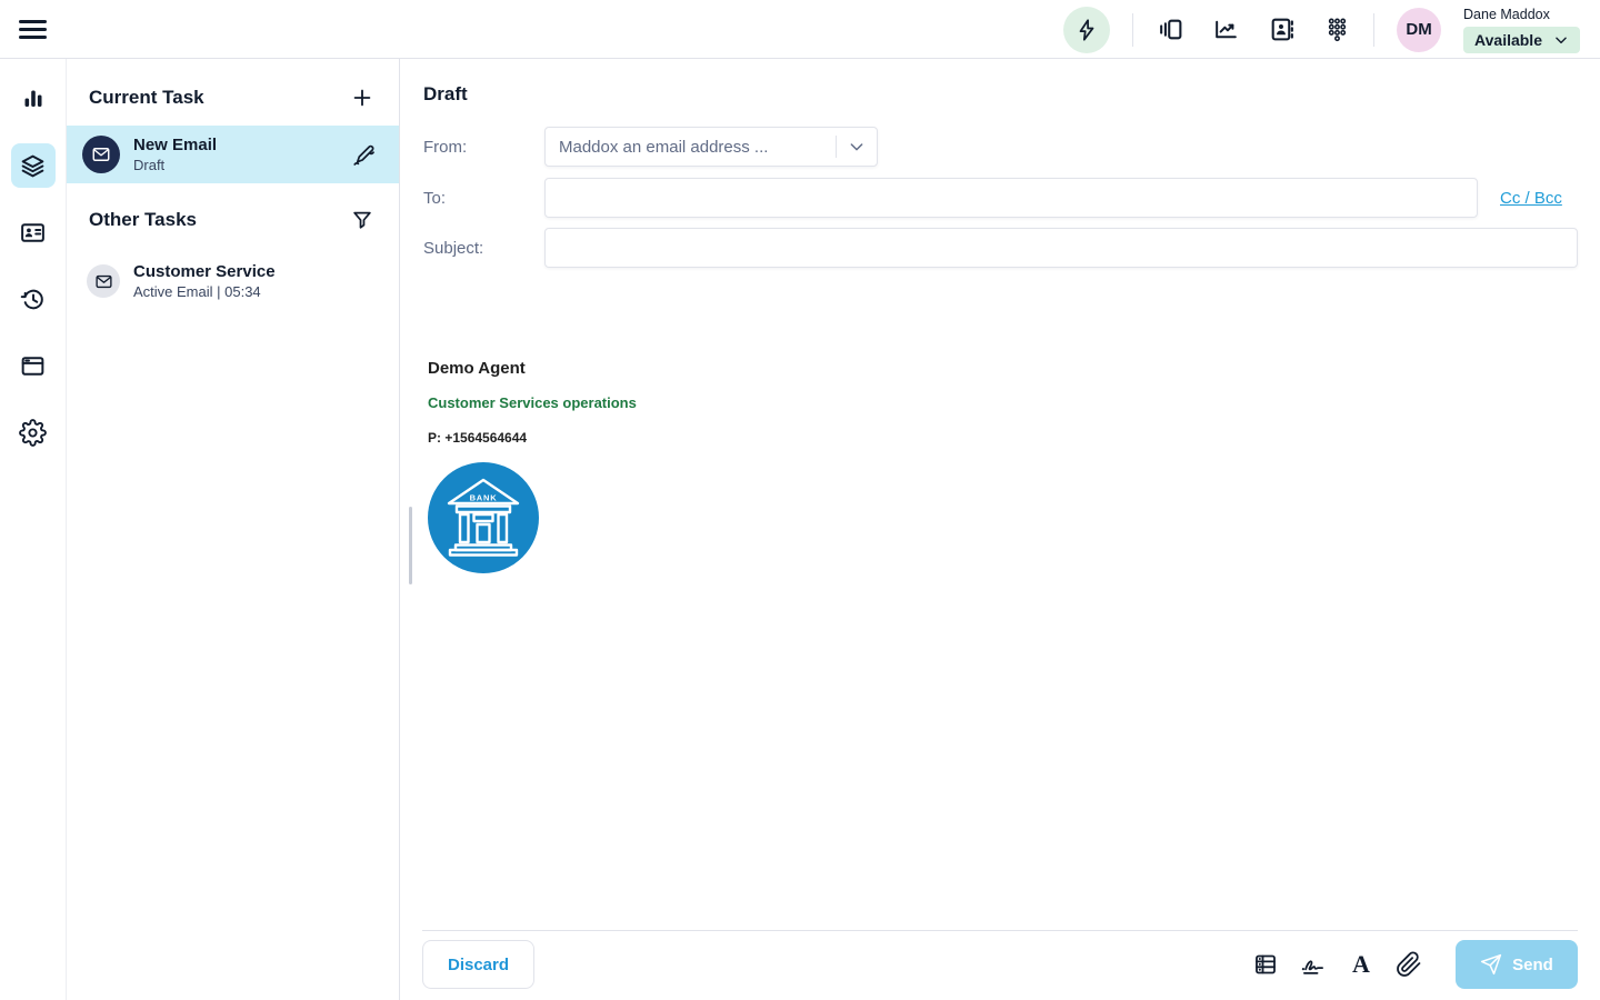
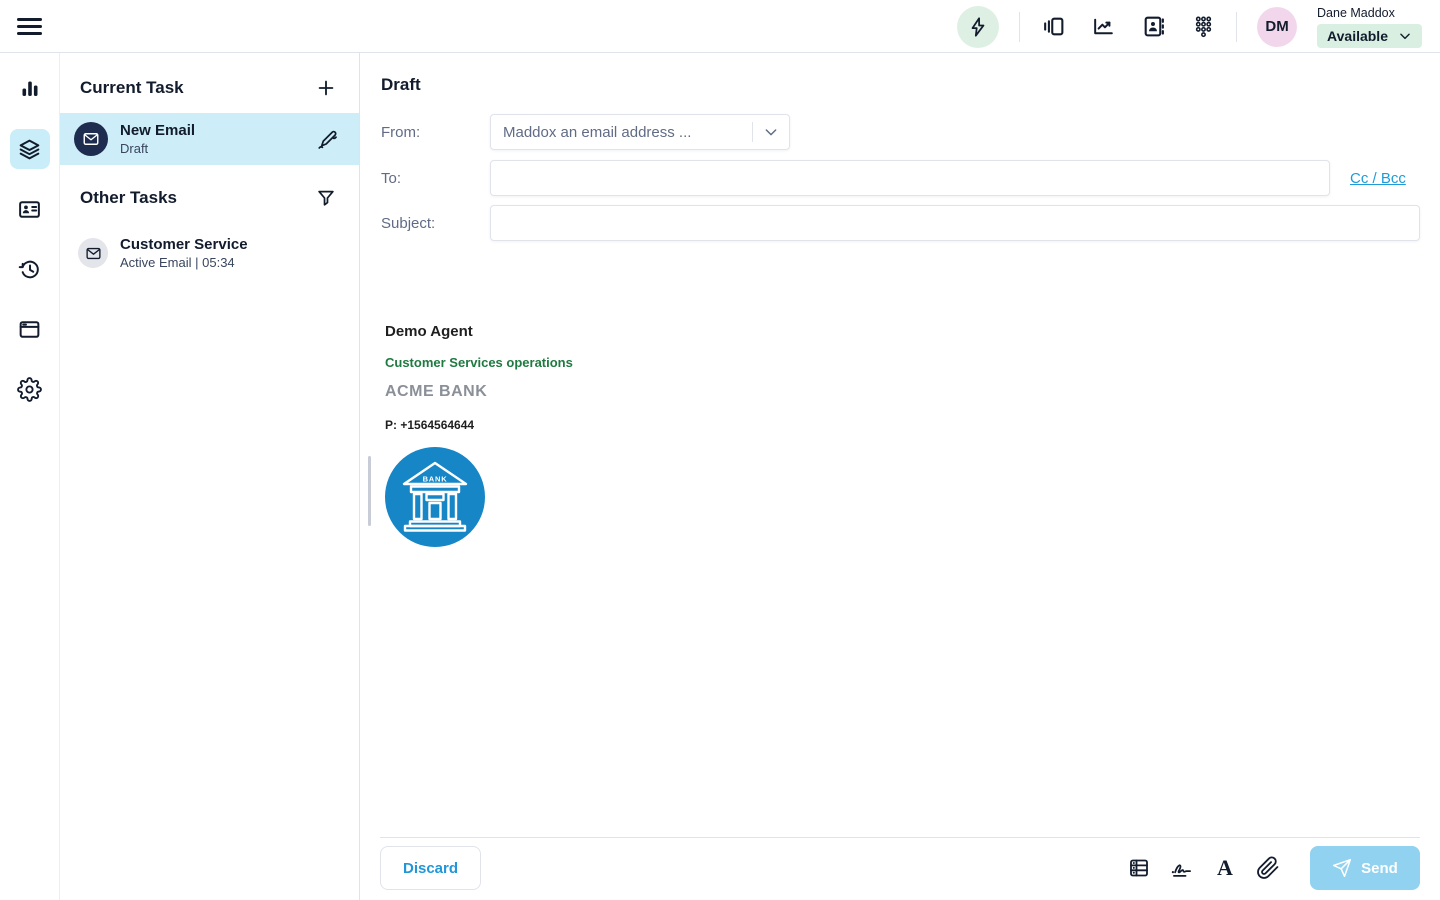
  DM
  Dane Maddox
  Available
  Current Task
  New Email
  Draft
  Other Tasks
  Customer Service
  Active Email | 05:34
  Draft
  From:
  Maddox an email address ...
  To:
  Cc / Bcc
  Subject:
  Demo Agent
  Customer Services operations
+ ACME BANK
  P: +1564564644
  BANK
  Discard
  A
  Send
